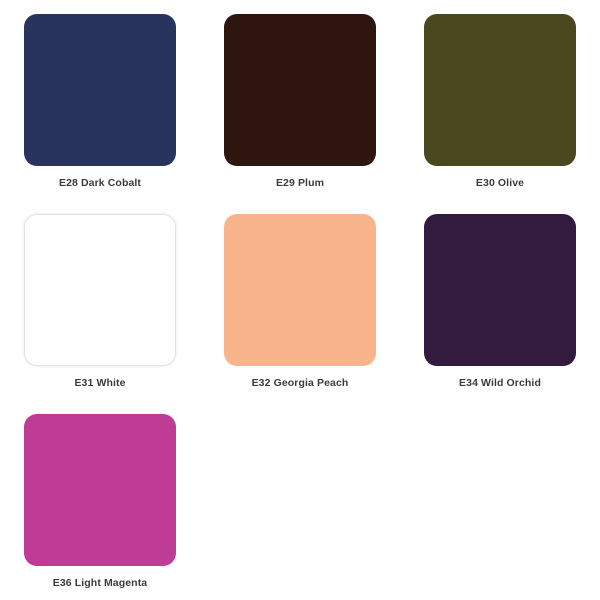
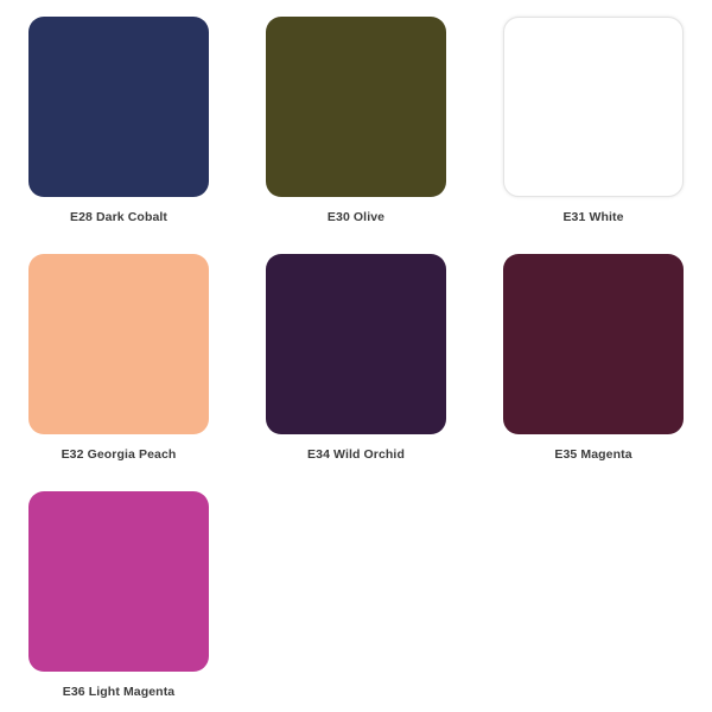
  E28 Dark Cobalt
- E29 Plum
  E30 Olive
  E31 White
  E32 Georgia Peach
  E34 Wild Orchid
+ E35 Magenta
  E36 Light Magenta
